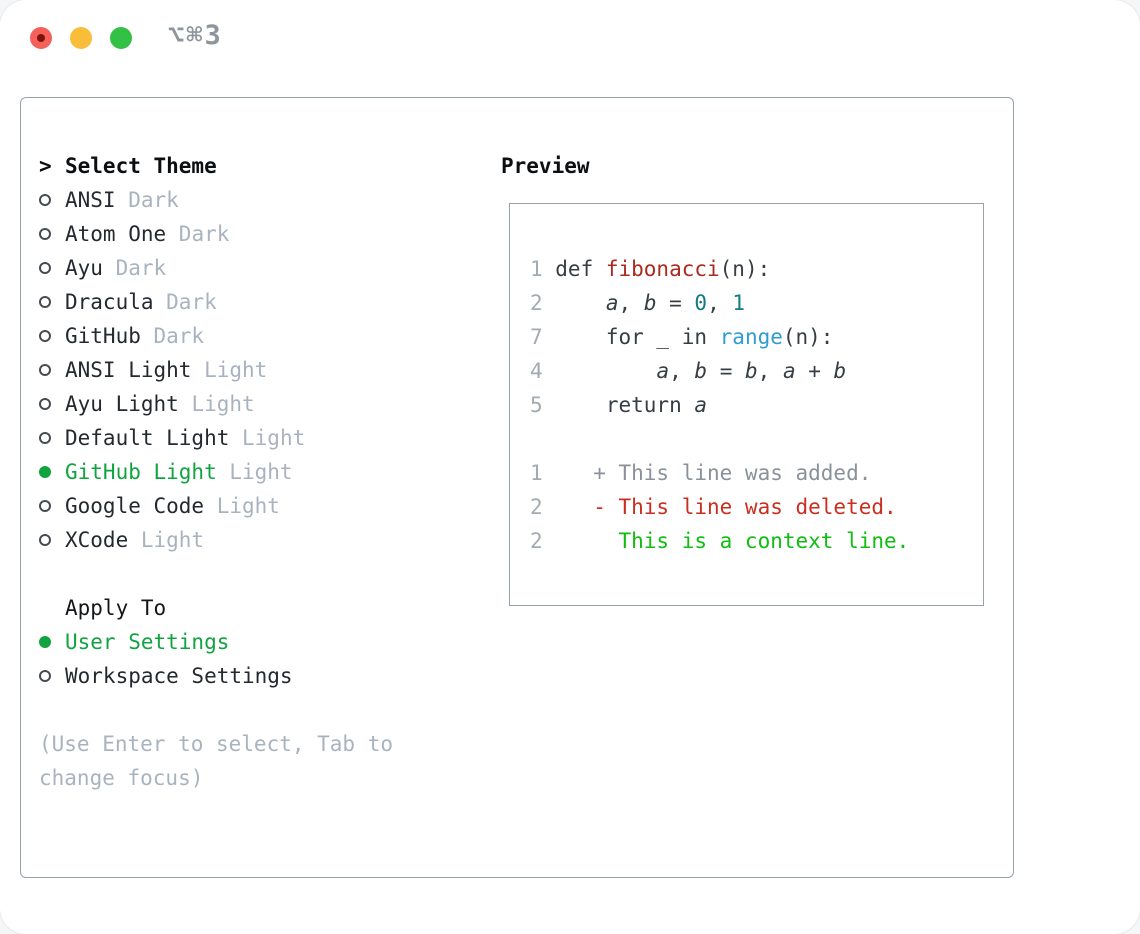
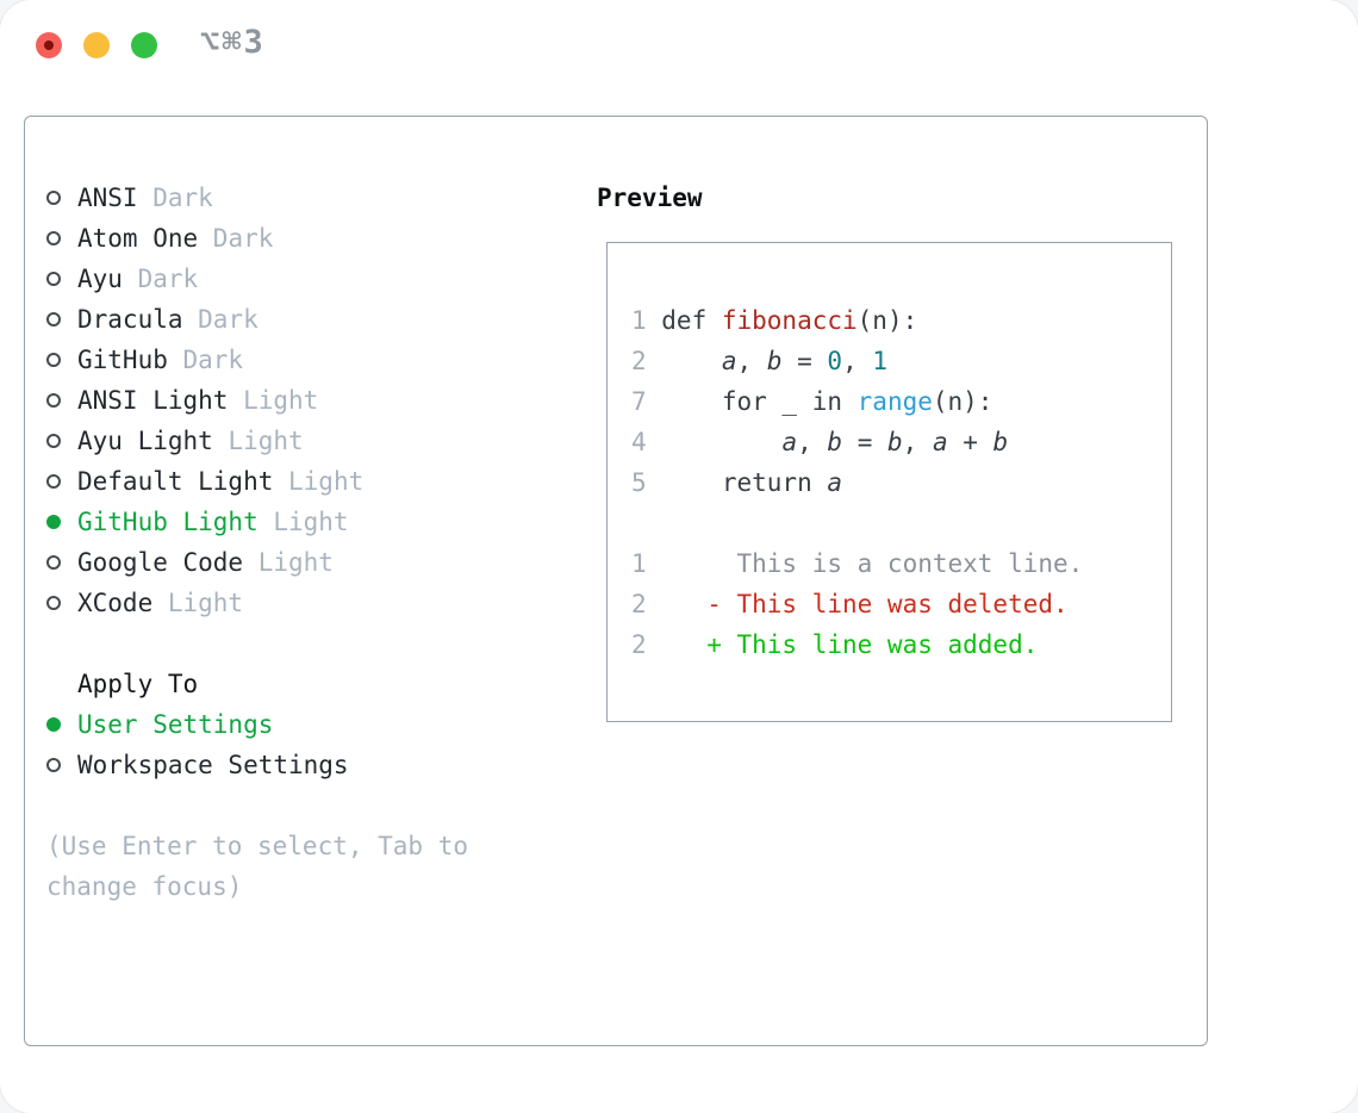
  ⌥⌘3
- > Select Theme
  ANSI Dark
  Atom One Dark
  Ayu Dark
  Dracula Dark
  GitHub Dark
  ANSI Light Light
  Ayu Light Light
  Default Light Light
  GitHub Light Light
  Google Code Light
  XCode Light
  Apply To
  User Settings
  Workspace Settings
  (Use Enter to select, Tab to
  change focus)
  Preview
  1 def fibonacci(n):
  2 a, b = 0, 1
  7 for _ in range(n):
  4 a, b = b, a + b
  5 return a
- 1 + This line was added.
+ 1 This is a context line.
  2 - This line was deleted.
- 2 This is a context line.
+ 2 + This line was added.
